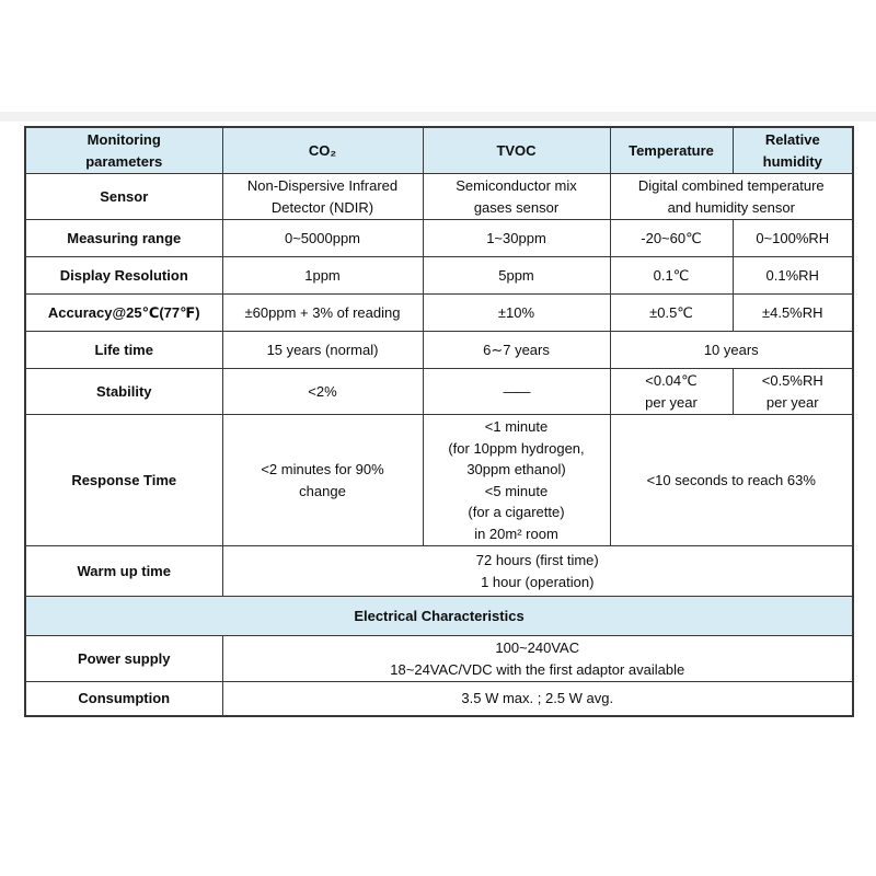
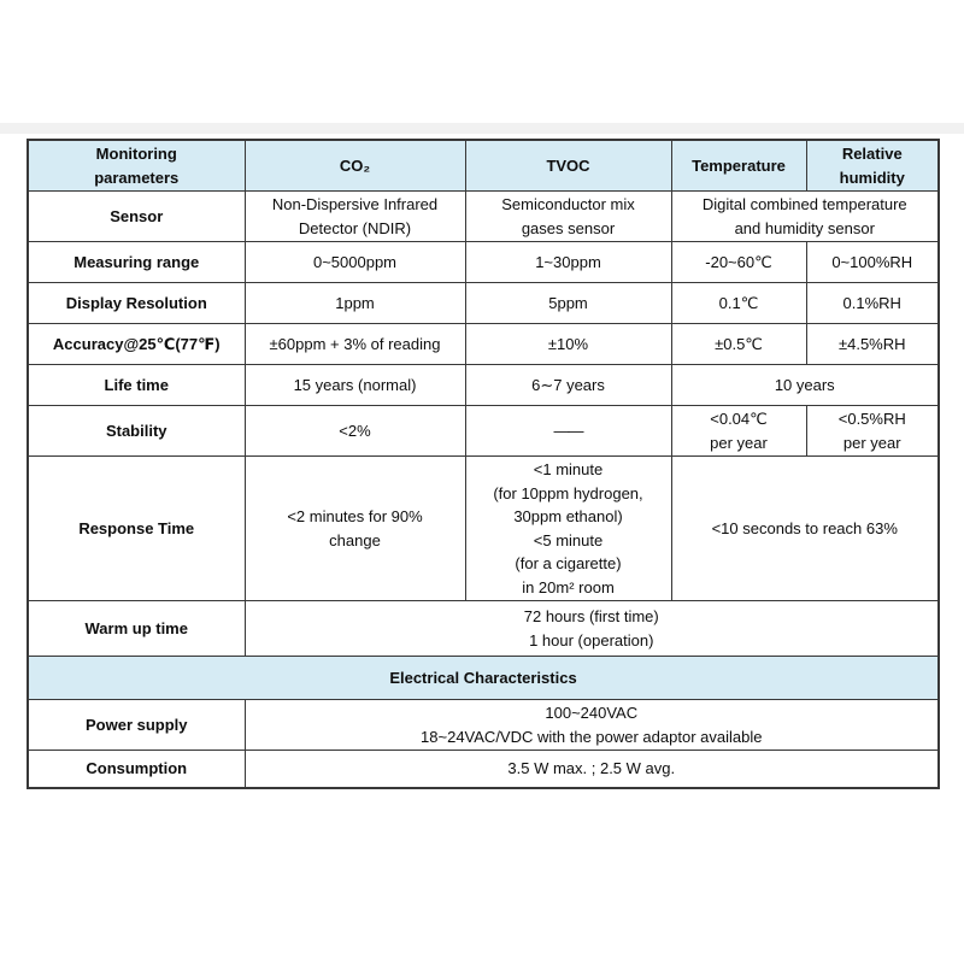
  Monitoring parameters	CO₂	TVOC	Temperature	Relative humidity
  Sensor	Non-Dispersive Infrared Detector (NDIR)	Semiconductor mix gases sensor	Digital combined temperature and humidity sensor
  Measuring range	0~5000ppm	1~30ppm	-20~60℃	0~100%RH
  Display Resolution	1ppm	5ppm	0.1℃	0.1%RH
  Accuracy@25℃(77℉)	±60ppm + 3% of reading	±10%	±0.5℃	±4.5%RH
  Life time	15 years (normal)	6∼7 years	10 years
  Stability	<2%	——	<0.04℃ per year	<0.5%RH per year
  Response Time	<2 minutes for 90% change	<1 minute (for 10ppm hydrogen, 30ppm ethanol) <5 minute (for a cigarette) in 20m² room	<10 seconds to reach 63%
  Warm up time	72 hours (first time) 1 hour (operation)
  Electrical Characteristics
- Power supply	100~240VAC 18~24VAC/VDC with the first adaptor available
+ Power supply	100~240VAC 18~24VAC/VDC with the power adaptor available
  Consumption	3.5 W max. ; 2.5 W avg.
